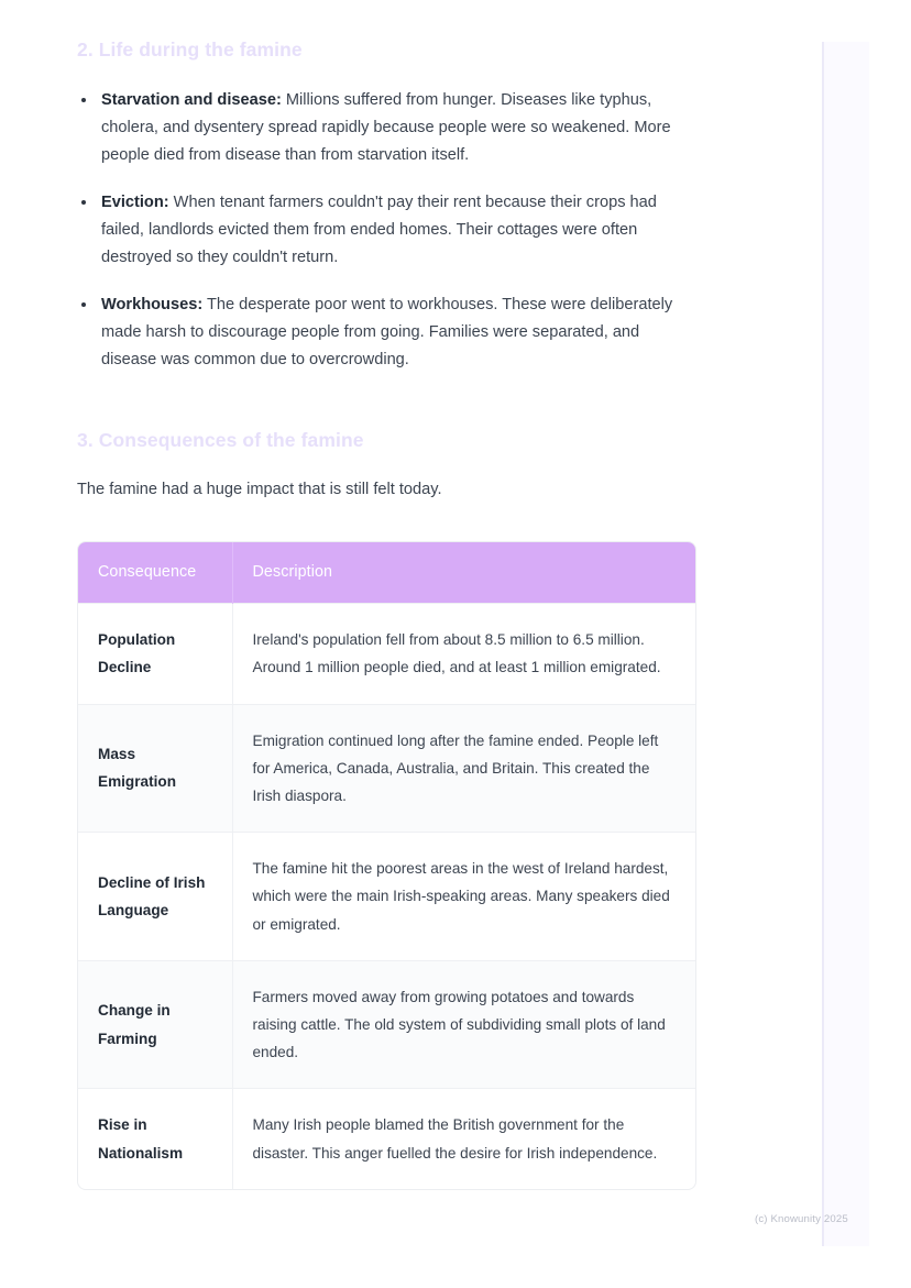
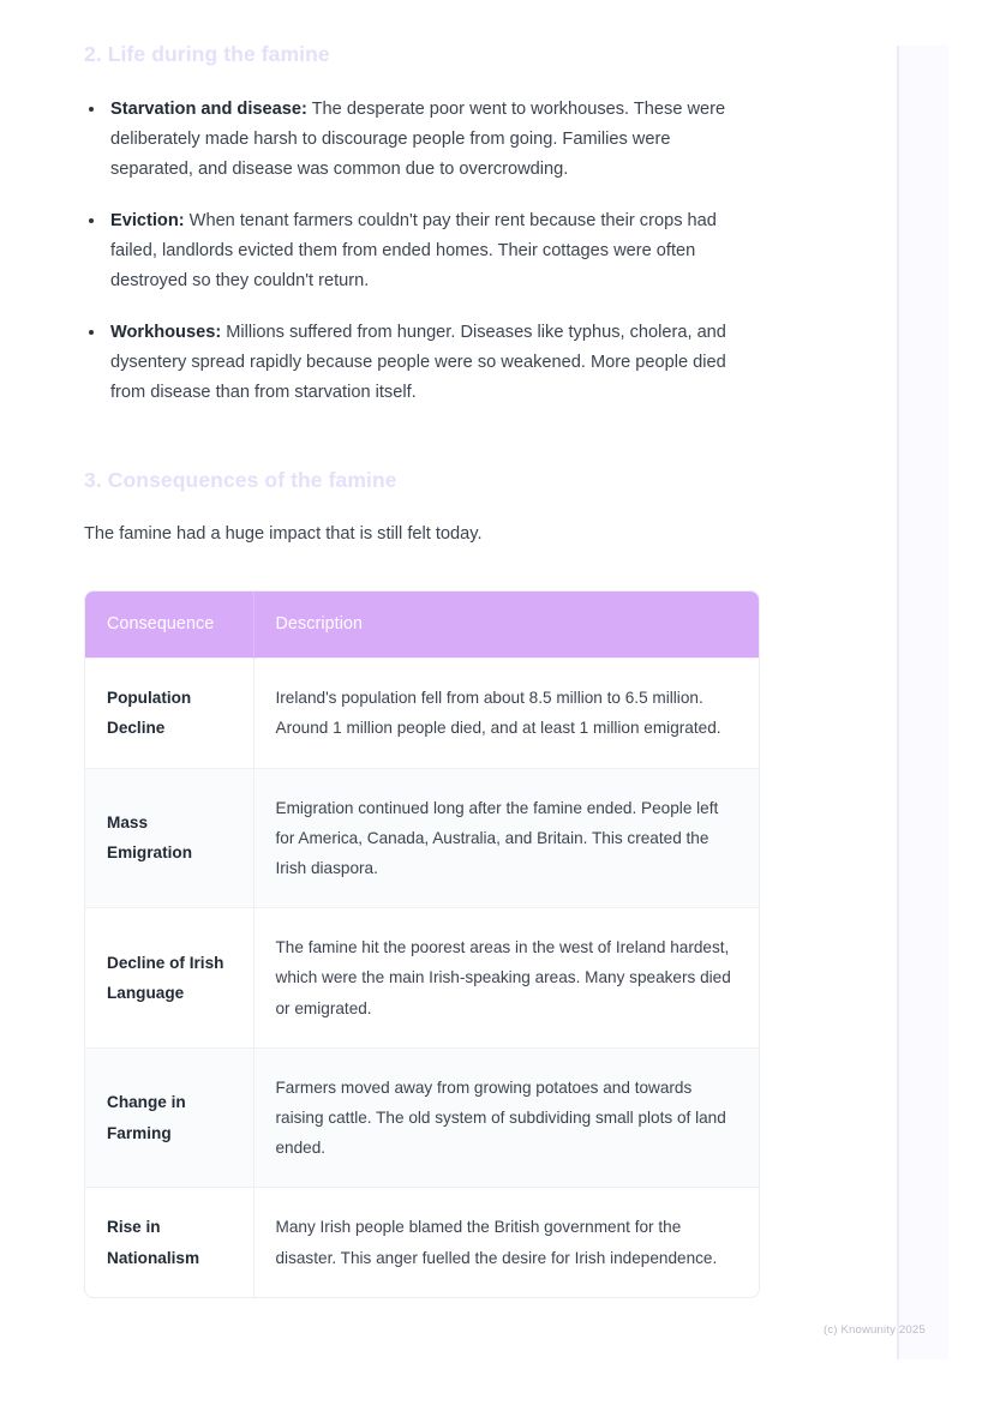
  2. Life during the famine
- Starvation and disease: Millions suffered from hunger. Diseases like typhus, cholera, and dysentery spread rapidly because people were so weakened. More people died from disease than from starvation itself.
+ Starvation and disease: The desperate poor went to workhouses. These were deliberately made harsh to discourage people from going. Families were separated, and disease was common due to overcrowding.
  Eviction: When tenant farmers couldn't pay their rent because their crops had failed, landlords evicted them from ended homes. Their cottages were often destroyed so they couldn't return.
- Workhouses: The desperate poor went to workhouses. These were deliberately made harsh to discourage people from going. Families were separated, and disease was common due to overcrowding.
+ Workhouses: Millions suffered from hunger. Diseases like typhus, cholera, and dysentery spread rapidly because people were so weakened. More people died from disease than from starvation itself.
  3. Consequences of the famine
  The famine had a huge impact that is still felt today.
  Consequence	Description
  Population Decline	Ireland's population fell from about 8.5 million to 6.5 million. Around 1 million people died, and at least 1 million emigrated.
  Mass Emigration	Emigration continued long after the famine ended. People left for America, Canada, Australia, and Britain. This created the Irish diaspora.
  Decline of Irish Language	The famine hit the poorest areas in the west of Ireland hardest, which were the main Irish-speaking areas. Many speakers died or emigrated.
  Change in Farming	Farmers moved away from growing potatoes and towards raising cattle. The old system of subdividing small plots of land ended.
  Rise in Nationalism	Many Irish people blamed the British government for the disaster. This anger fuelled the desire for Irish independence.
  (c) Knowunity 2025
